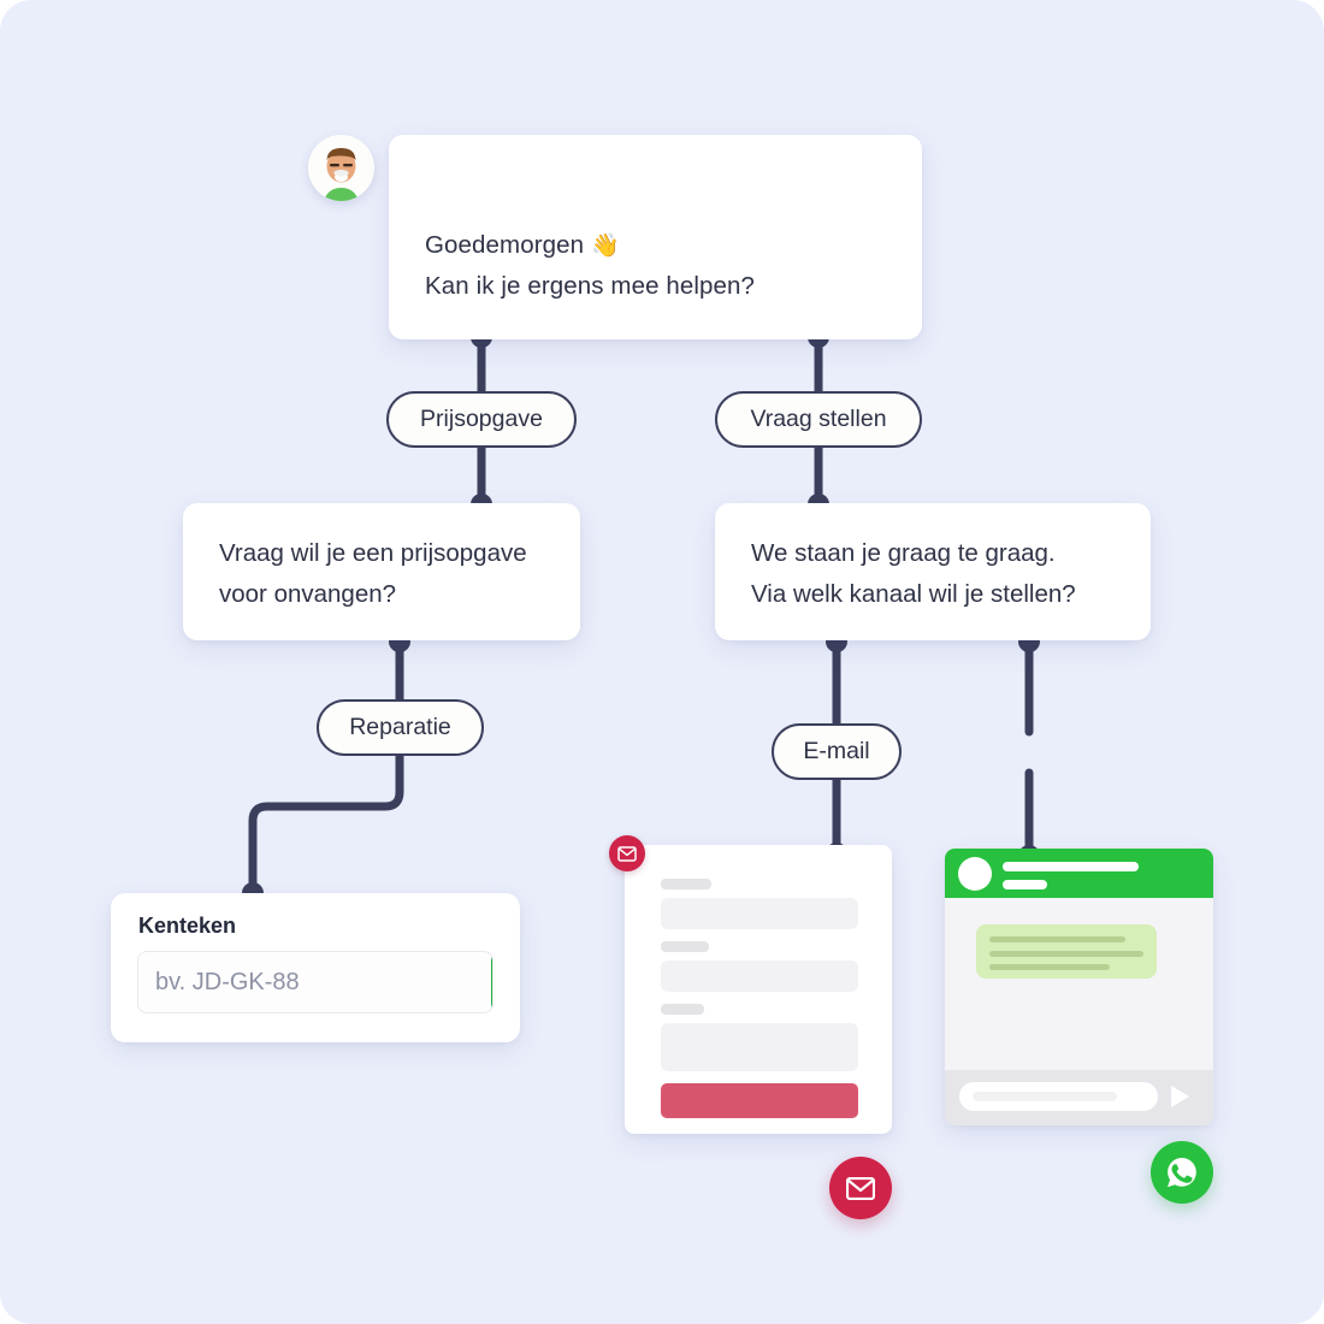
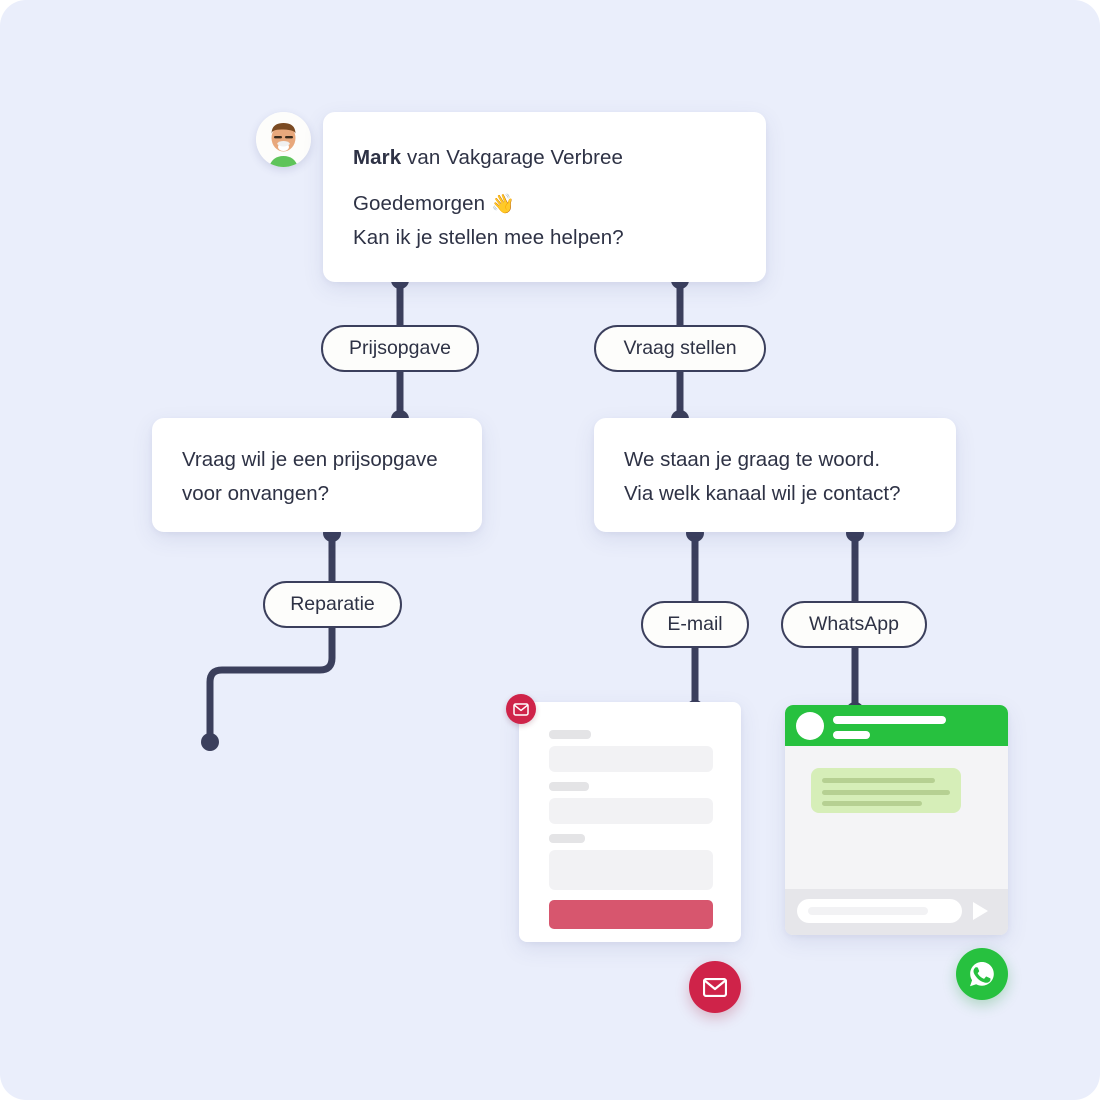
+ Mark van Vakgarage Verbree
  Goedemorgen 👋
- Kan ik je ergens mee helpen?
+ Kan ik je stellen mee helpen?
  Prijsopgave
  Vraag stellen
  Reparatie
  E-mail
+ WhatsApp
  Vraag wil je een prijsopgave
  voor onvangen?
- We staan je graag te graag.
+ We staan je graag te woord.
- Via welk kanaal wil je stellen?
+ Via welk kanaal wil je contact?
- Kenteken
- bv. JD-GK-88
